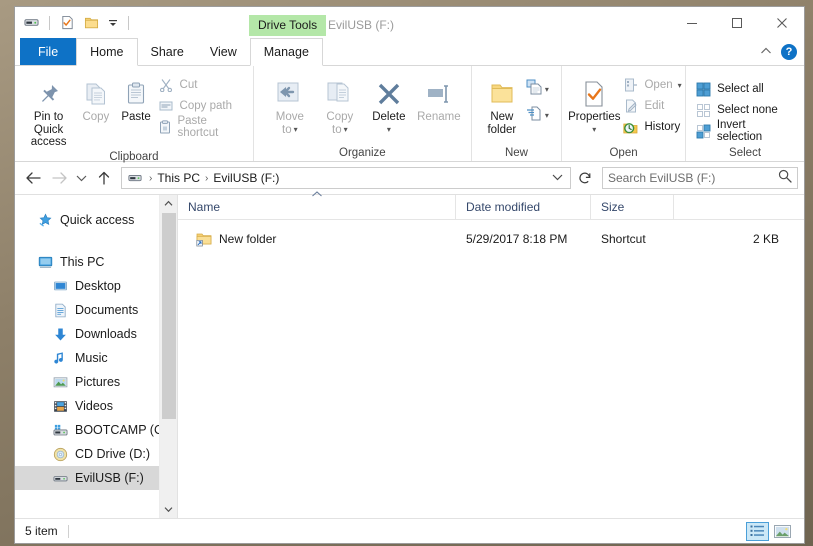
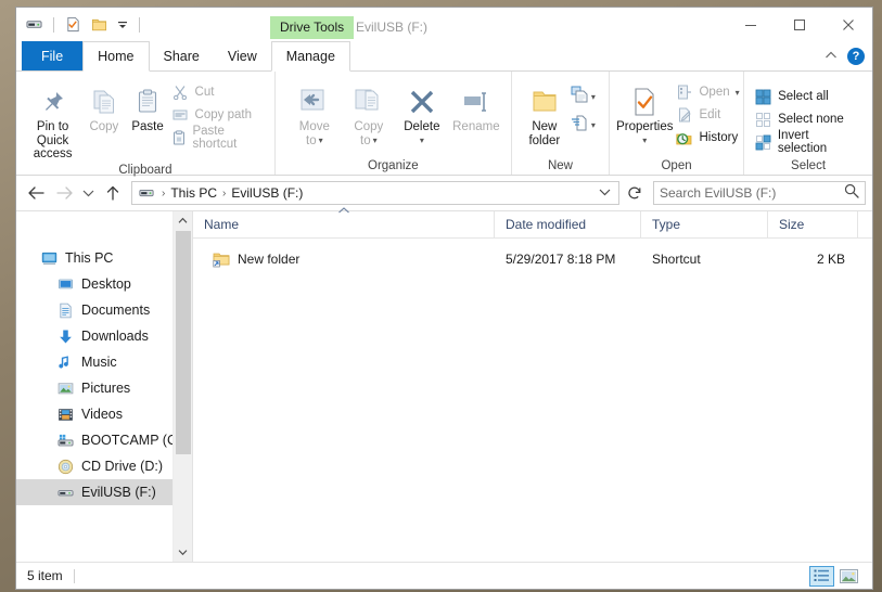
  Drive Tools
  EvilUSB (F:)
  File
  Home
  Share
  View
  Manage
  ?
  Pin to Quick
  access
  Copy
  Paste
  Cut
  Copy path
  Paste shortcut
  Clipboard
  Move
  to
  ▾
  Copy
  to
  ▾
  Delete
  ▾
  Rename
  Organize
  New
  folder
  ▾
  ▾
  New
  Properties
  ▾
  Open
  ▾
  Edit
  History
  Open
  Select all
  Select none
  Invert selection
  Select
  ›
  This PC
  ›
  EvilUSB (F:)
  Search EvilUSB (F:)
- Quick access
  This PC
  Desktop
  Documents
  Downloads
  Music
  Pictures
  Videos
  BOOTCAMP (
  CD Drive (D:)
  EvilUSB (F:)
  Name
  Date modified
+ Type
  Size
  New folder
  5/29/2017 8:18 PM
  Shortcut
  2 KB
  5 item
